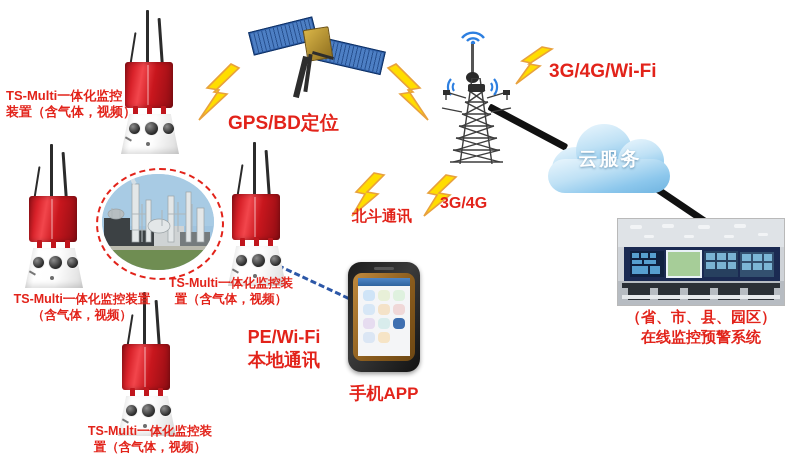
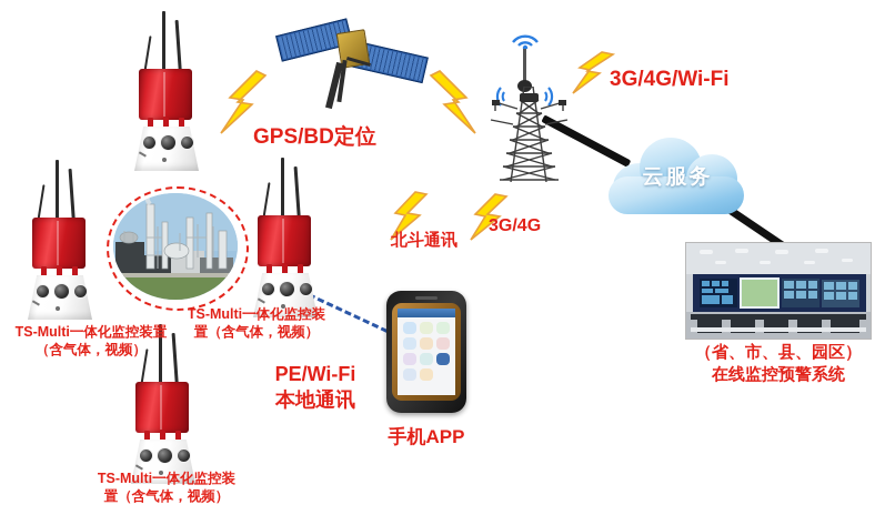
  云服务
- TS-Multi一体化监控
- 装置（含气体，视频）
  TS-Multi一体化监控装置
  （含气体，视频）
  TS-Multi一体化监控装
  置（含气体，视频）
  TS-Multi一体化监控装
  置（含气体，视频）
  GPS/BD定位
  北斗通讯
  3G/4G
  3G/4G/Wi-Fi
  PE/Wi-Fi
  本地通讯
  手机APP
  （省、市、县、园区）
  在线监控预警系统
